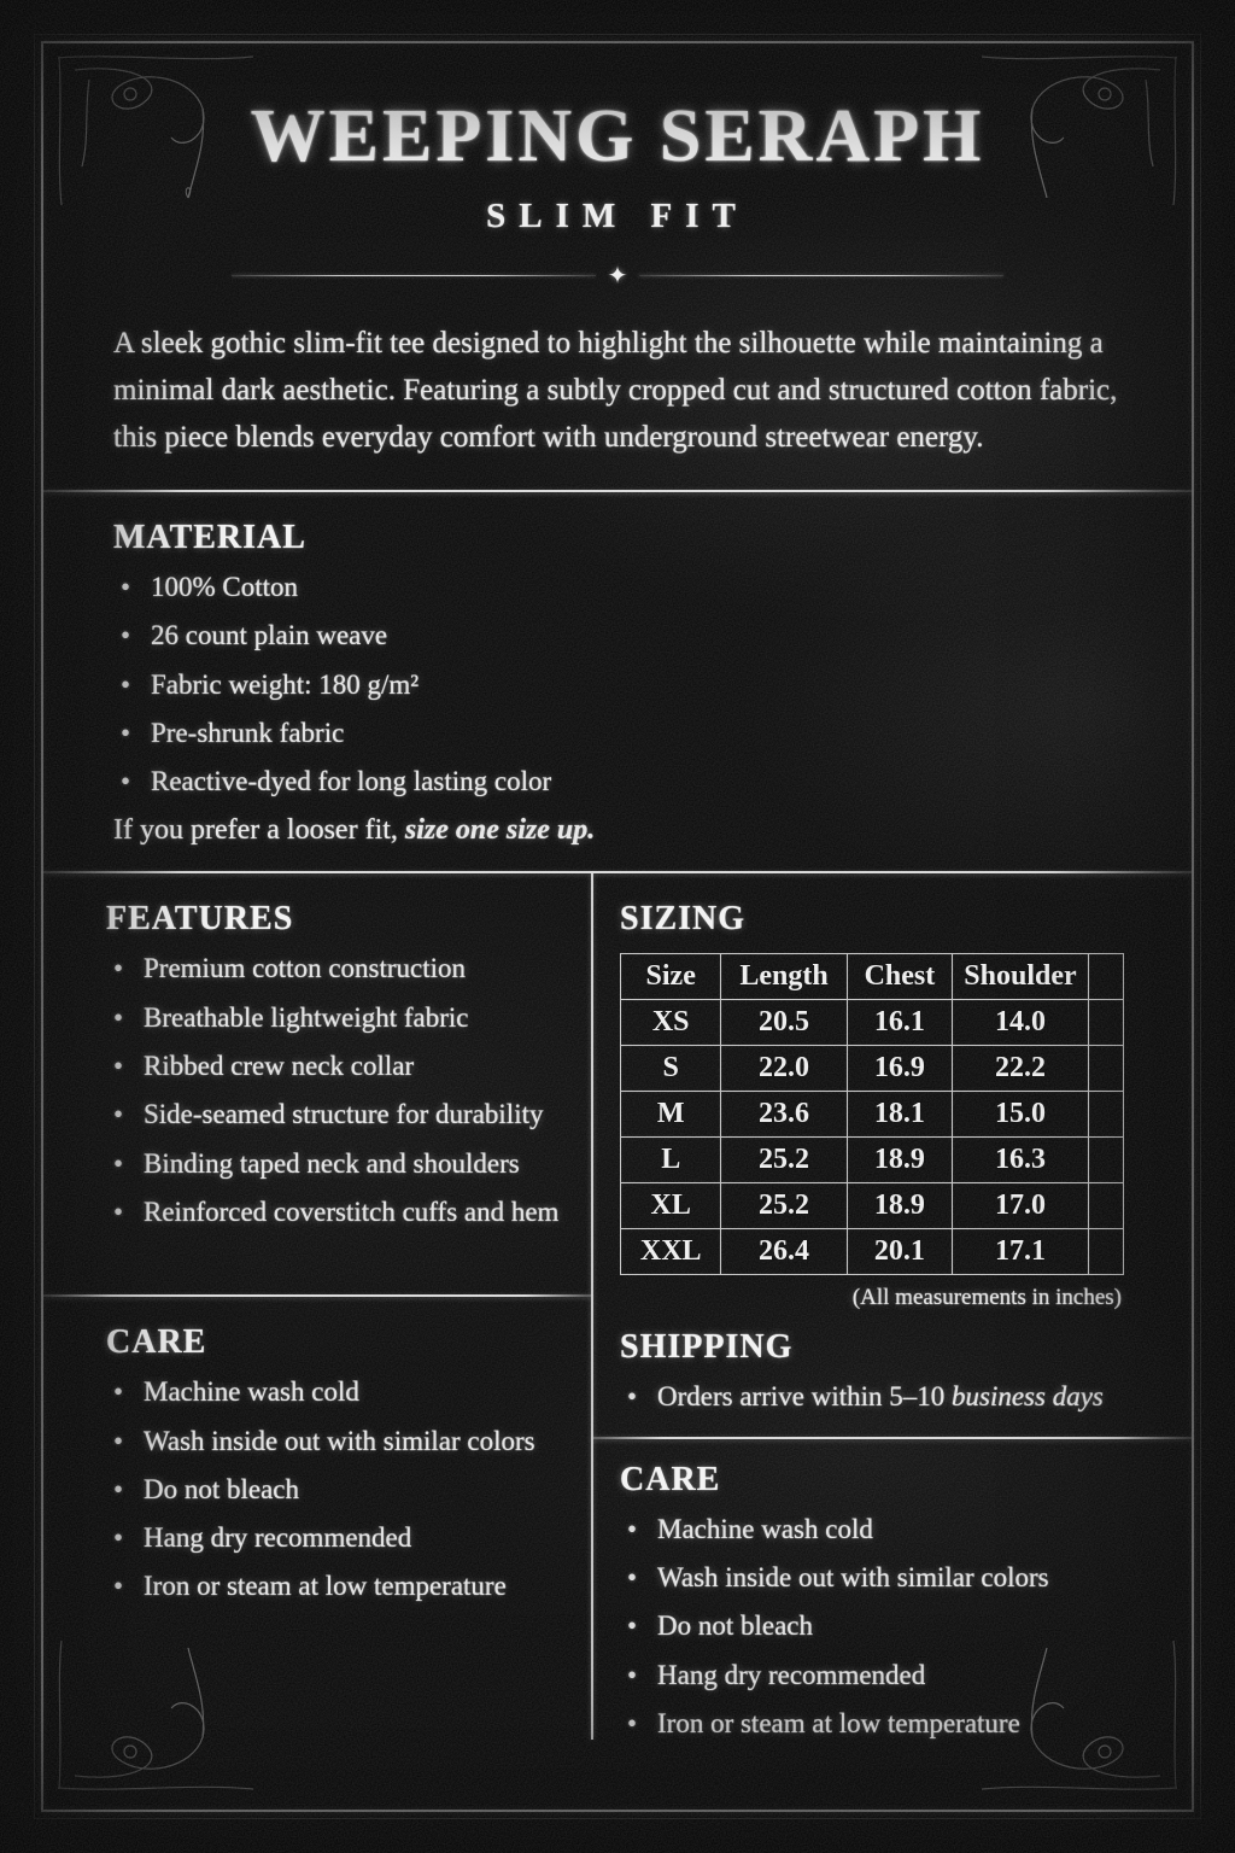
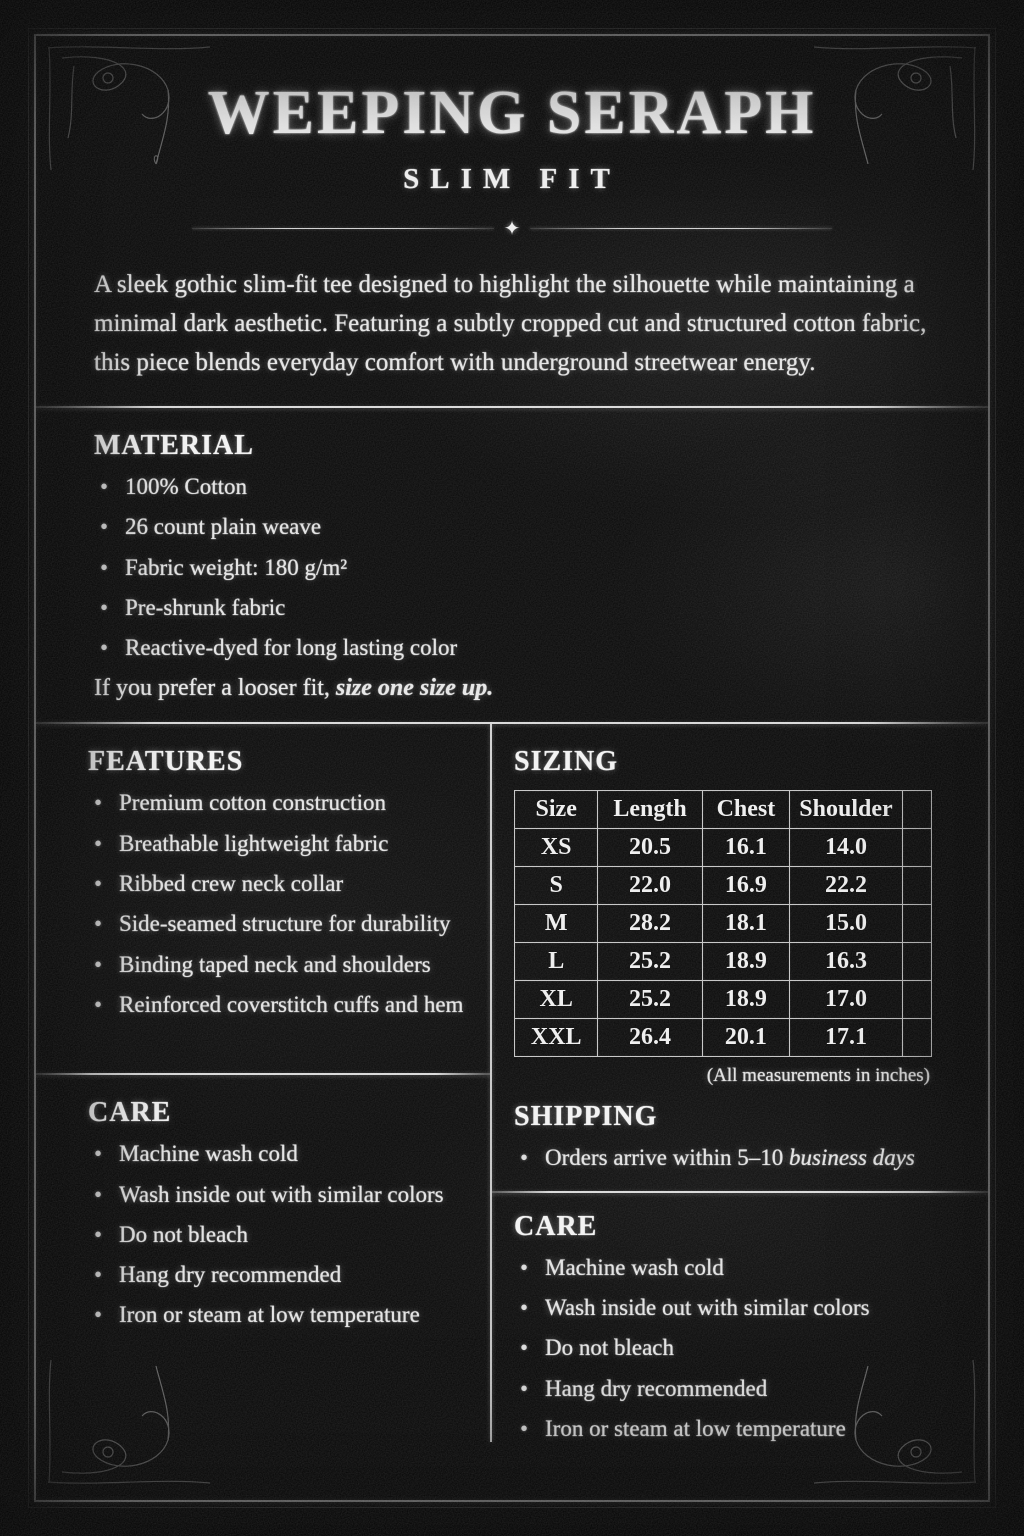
  WEEPING SERAPH
  SLIM FIT
  ✦
  A sleek gothic slim-fit tee designed to highlight the silhouette while maintaining a minimal dark aesthetic. Featuring a subtly cropped cut and structured cotton fabric, this piece blends everyday comfort with underground streetwear energy.
  MATERIAL
  100% Cotton
  26 count plain weave
  Fabric weight: 180 g/m²
  Pre-shrunk fabric
  Reactive-dyed for long lasting color
  If you prefer a looser fit, size one size up.
  FEATURES
  Premium cotton construction
  Breathable lightweight fabric
  Ribbed crew neck collar
  Side-seamed structure for durability
  Binding taped neck and shoulders
  Reinforced coverstitch cuffs and hem
  CARE
  Machine wash cold
  Wash inside out with similar colors
  Do not bleach
  Hang dry recommended
  Iron or steam at low temperature
  SIZING
  Size	Length	Chest	Shoulder
  XS	20.5	16.1	14.0
  S	22.0	16.9	22.2
- M	23.6	18.1	15.0
+ M	28.2	18.1	15.0
  L	25.2	18.9	16.3
  XL	25.2	18.9	17.0
  XXL	26.4	20.1	17.1
  (All measurements in inches)
  SHIPPING
  Orders arrive within 5–10 business days
  CARE
  Machine wash cold
  Wash inside out with similar colors
  Do not bleach
  Hang dry recommended
  Iron or steam at low temperature
